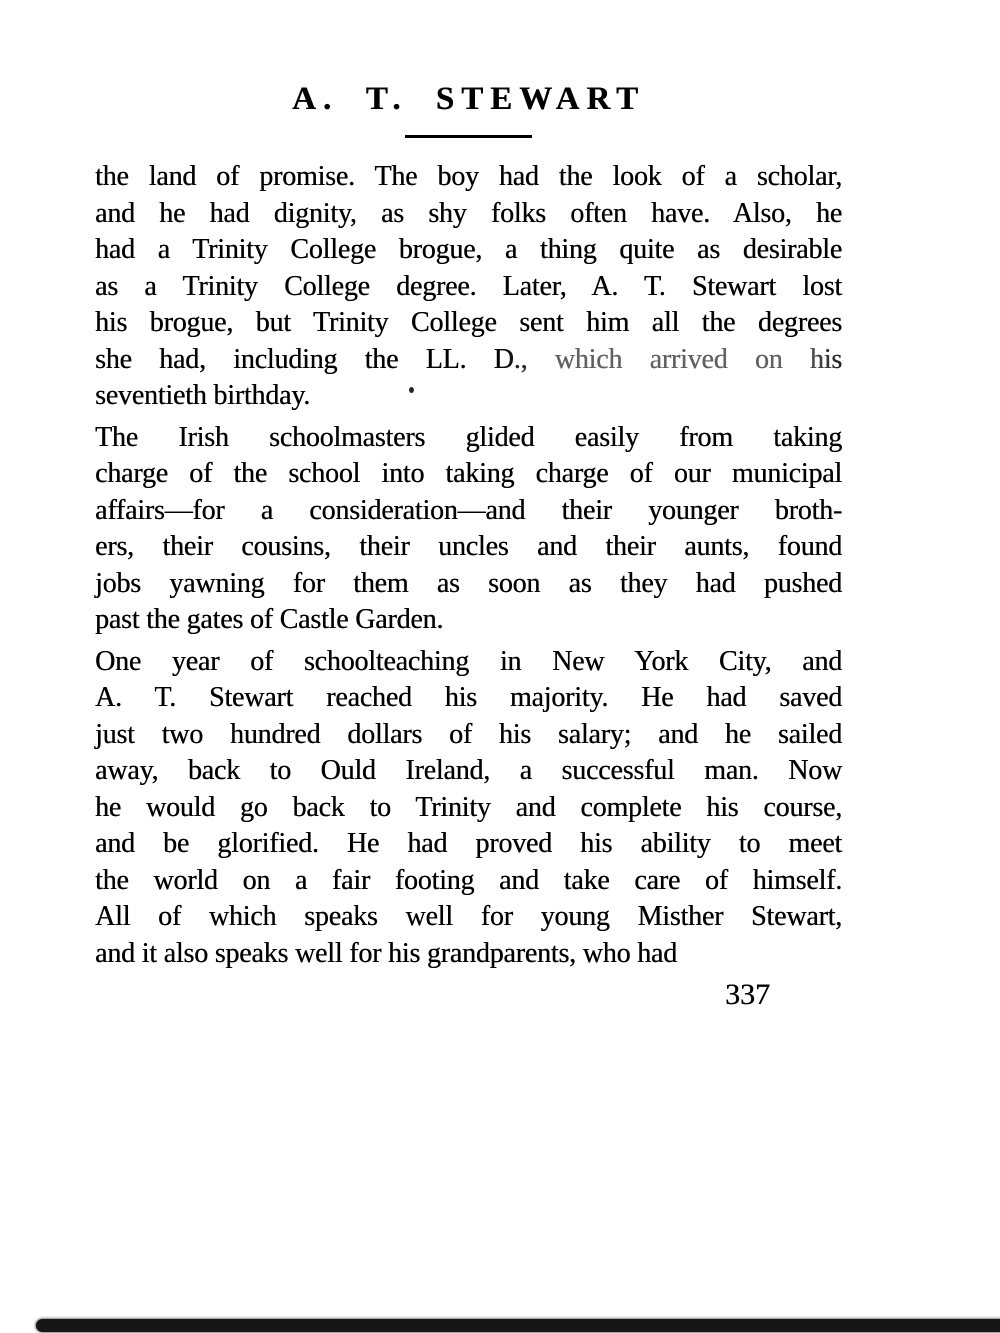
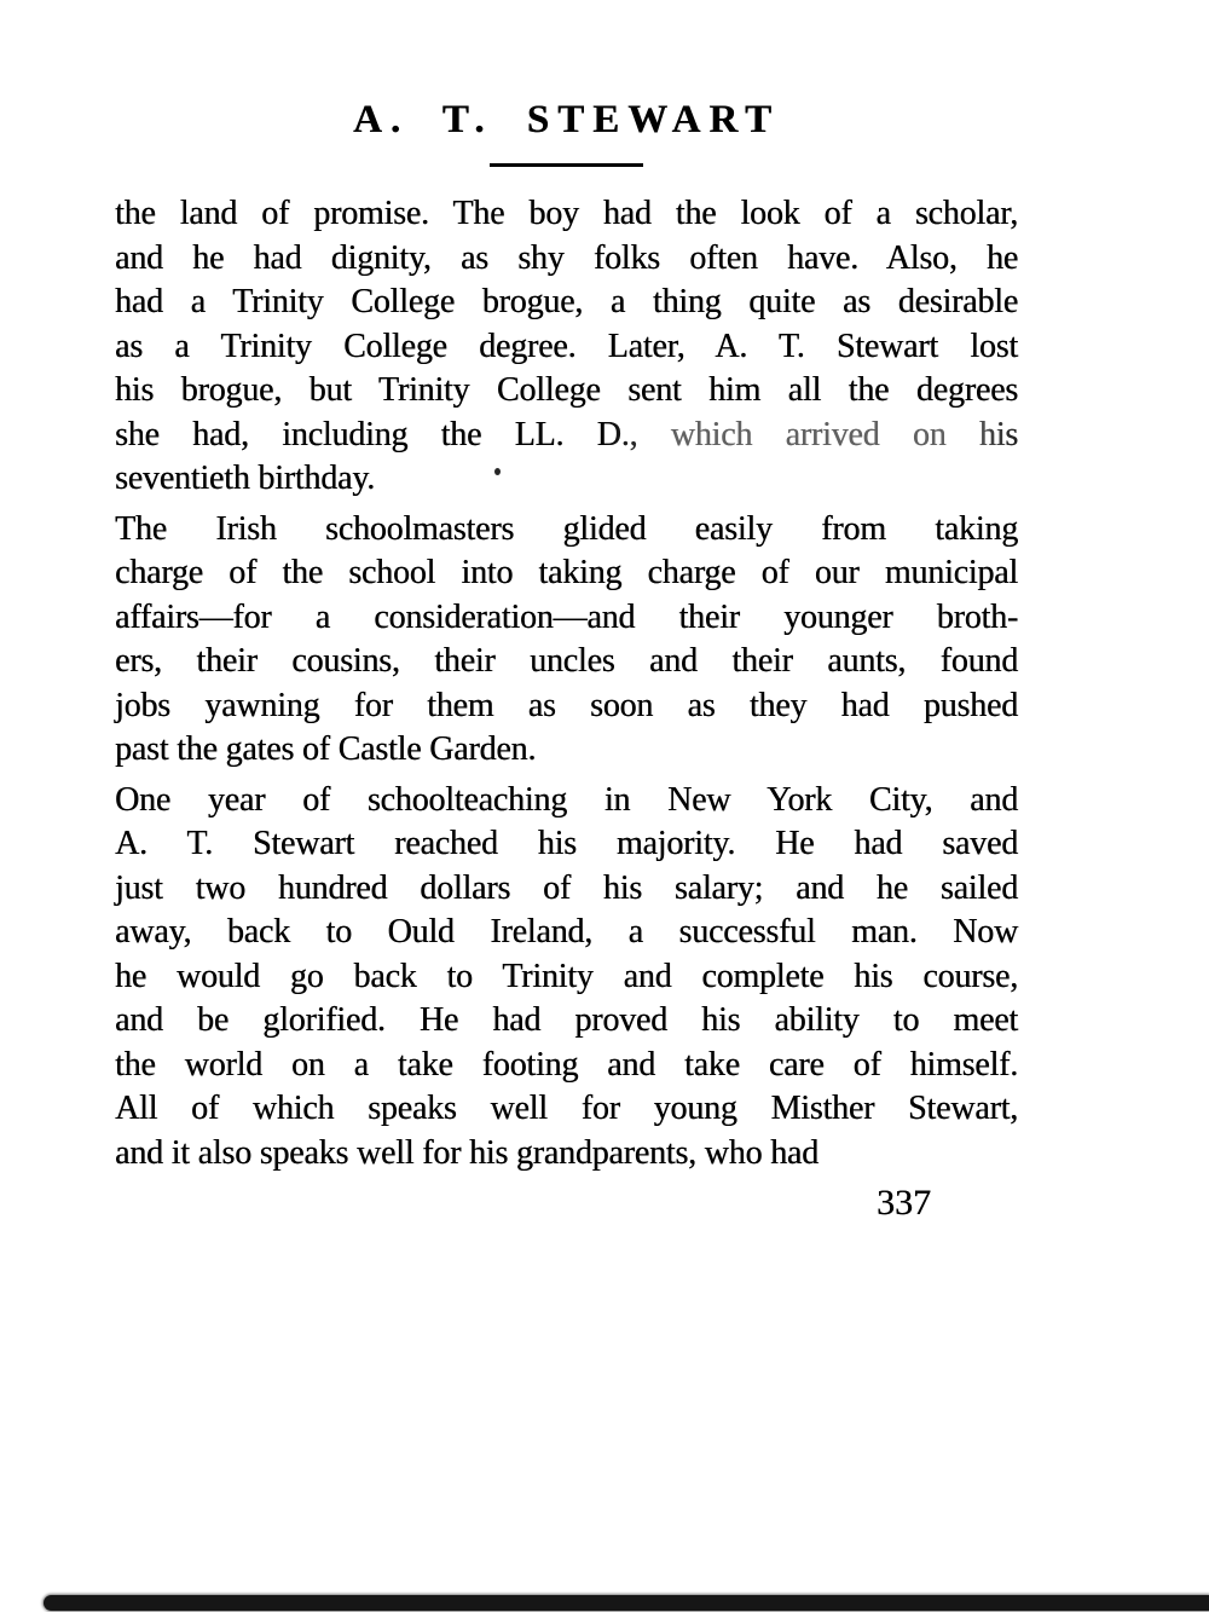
  A. T. STEWART
  the land of promise. The boy had the look of a scholar,
  and he had dignity, as shy folks often have. Also, he
  had a Trinity College brogue, a thing quite as desirable
  as a Trinity College degree. Later, A. T. Stewart lost
  his brogue, but Trinity College sent him all the degrees
  she had, including the LL. D., which arrived on his
  seventieth birthday.
  The Irish schoolmasters glided easily from taking
  charge of the school into taking charge of our municipal
  affairs—for a consideration—and their younger broth-
  ers, their cousins, their uncles and their aunts, found
  jobs yawning for them as soon as they had pushed
  past the gates of Castle Garden.
  One year of schoolteaching in New York City, and
  A. T. Stewart reached his majority. He had saved
  just two hundred dollars of his salary; and he sailed
  away, back to Ould Ireland, a successful man. Now
  he would go back to Trinity and complete his course,
  and be glorified. He had proved his ability to meet
- the world on a fair footing and take care of himself.
+ the world on a take footing and take care of himself.
  All of which speaks well for young Misther Stewart,
  and it also speaks well for his grandparents, who had
  337
